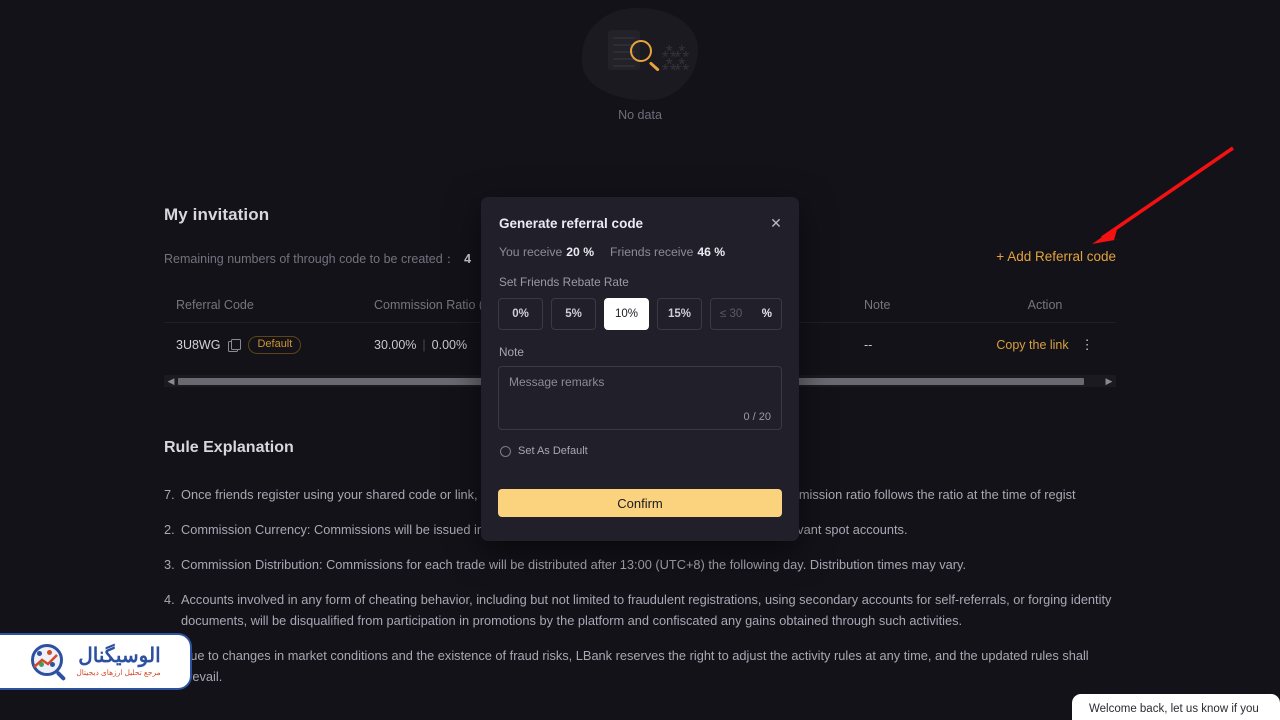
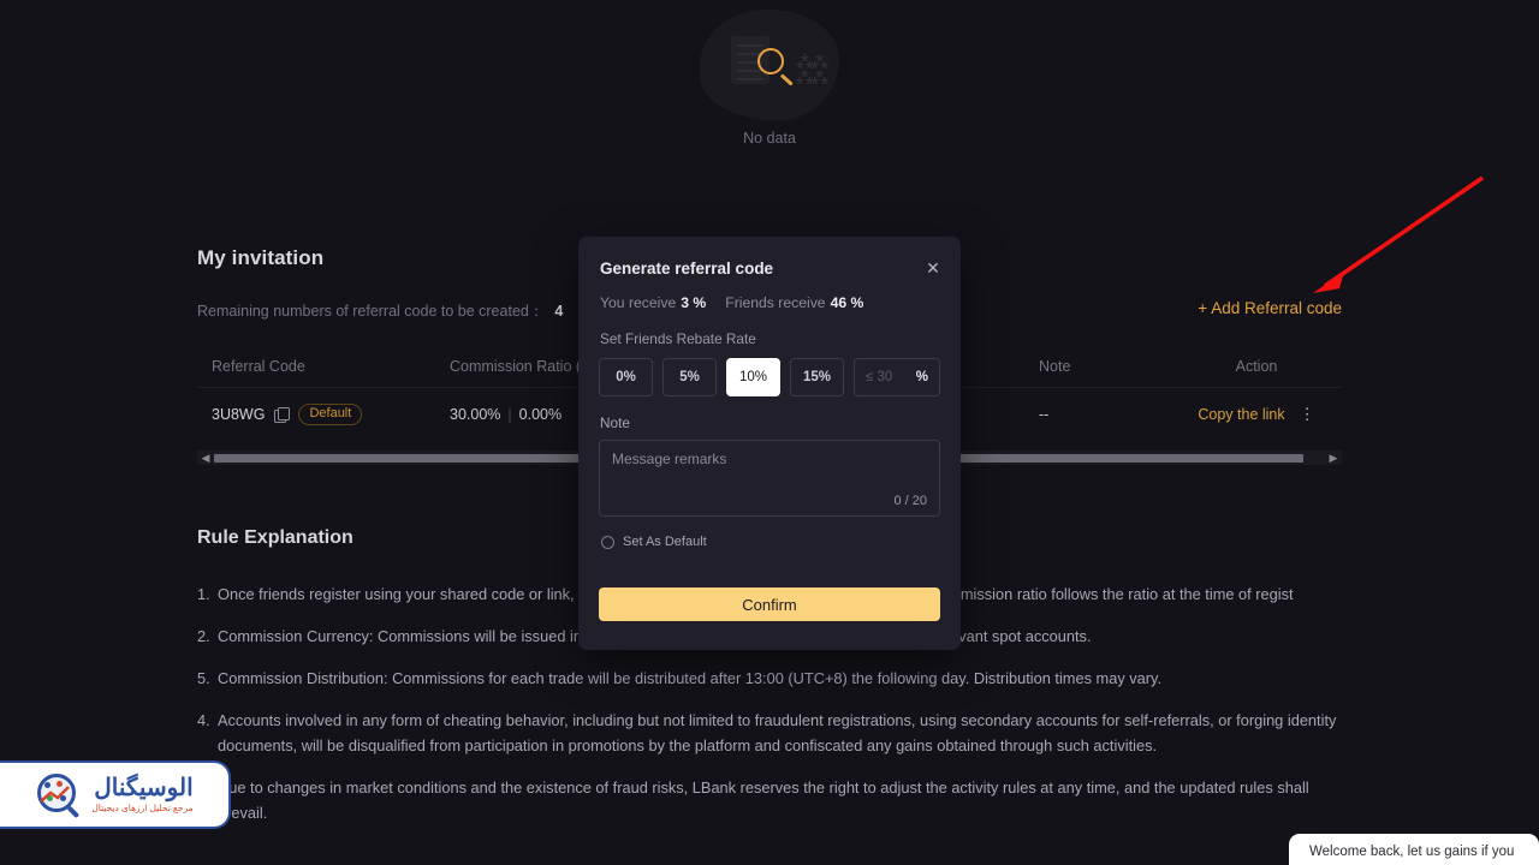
  ⁂⁂
  ⁂⁂
  No data
  My invitation
- Remaining numbers of through code to be created： 4
+ Remaining numbers of referral code to be created： 4
  + Add Referral code
  Referral Code
  Commission Ratio
  Note
  Action
  3U8WG
  Default
  30.00% | 0.00%
  --
  Copy the link
  ⋮
  ◀
  ▶
  Rule Explanation
- 7.
+ 1.
  2.
- 3.
+ 5.
  Commission Distribution: Commissions for each trade will be distributed after 13:00 (UTC+8) the following day. Distribution times may vary.
  4.
  Accounts involved in any form of cheating behavior, including but not limited to fraudulent registrations, using secondary accounts for self-referrals, or forging identity documents, will be disqualified from participation in promotions by the platform and confiscated any gains obtained through such activities.
  ue to changes in market conditions and the existence of fraud risks, LBank reserves the right to adjust the activity rules at any time, and the updated rules shall evail.
  Generate referral code
  ✕
- You receive 20 %
+ You receive 3 %
  Friends receive 46 %
  Set Friends Rebate Rate
  0%
  5%
  10%
  15%
  ≤ 30
  %
  Note
  Message remarks
  0 / 20
  Set As Default
  Confirm
  الوسیگنال
  مرجع تحلیل ارزهای دیجیتال
- Welcome back, let us know if you
+ Welcome back, let us gains if you
